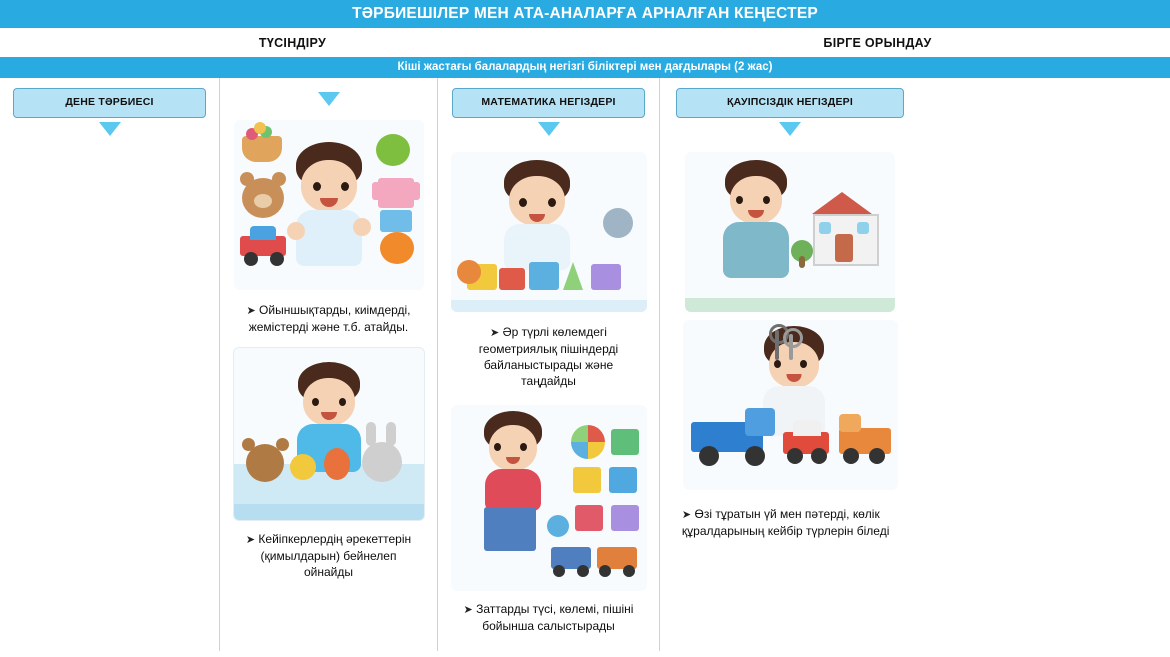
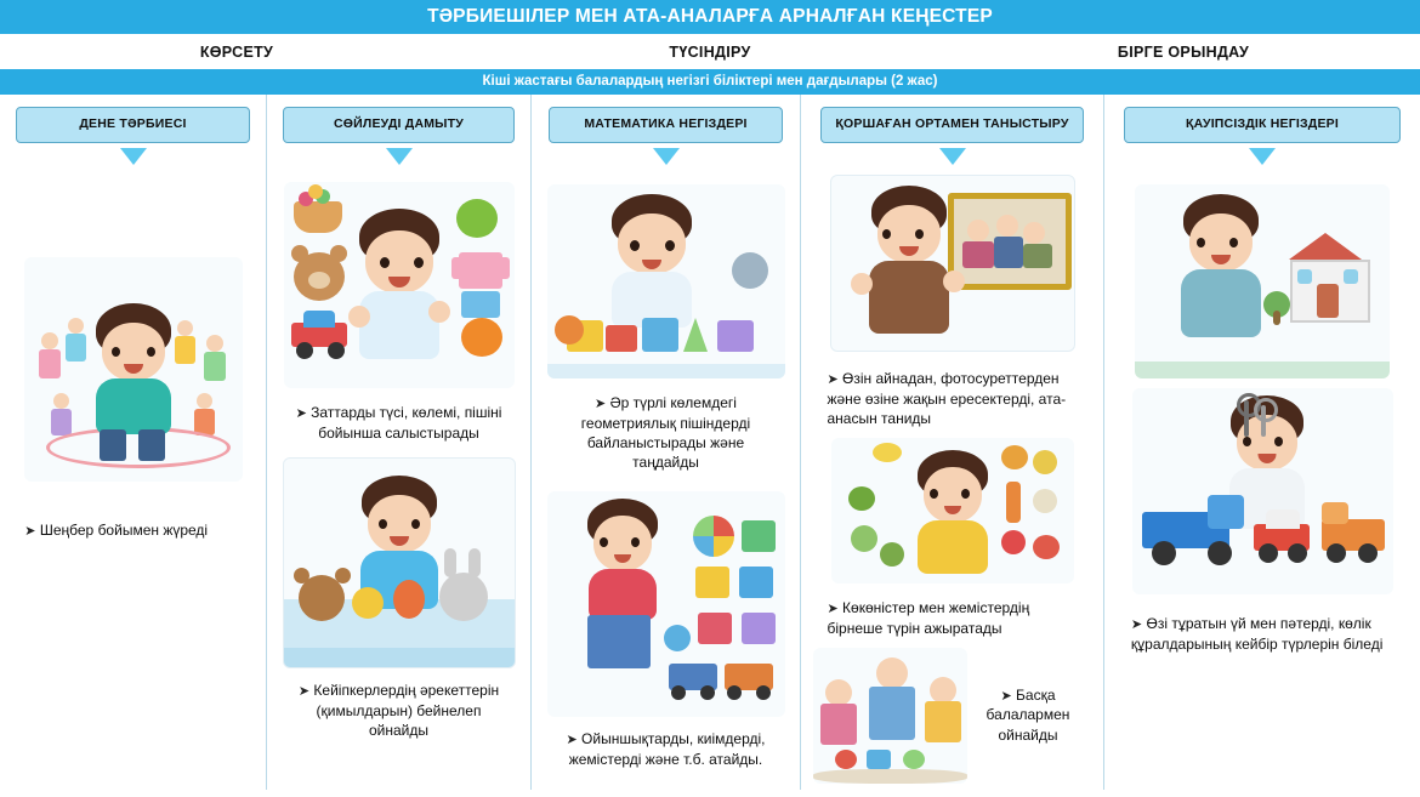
  ТӘРБИЕШІЛЕР МЕН АТА-АНАЛАРҒА АРНАЛҒАН КЕҢЕСТЕР
+ КӨРСЕТУ
  ТҮСІНДІРУ
  БІРГЕ ОРЫНДАУ
  Кіші жастағы балалардың негізгі біліктері мен дағдылары (2 жас)
  ДЕНЕ ТӘРБИЕСІ
+ ➤ Шеңбер бойымен жүреді
+ СӨЙЛЕУДІ ДАМЫТУ
- ➤ Ойыншықтарды, киімдерді, жемістерді және т.б. атайды.
+ ➤ Заттарды түсі, көлемі, пішіні бойынша салыстырады
  ➤ Кейіпкерлердің әрекеттерін (қимылдарын) бейнелеп ойнайды
  МАТЕМАТИКА НЕГІЗДЕРІ
  ➤ Әр түрлі көлемдегі геометриялық пішіндерді байланыстырады және таңдайды
- ➤ Заттарды түсі, көлемі, пішіні бойынша салыстырады
+ ➤ Ойыншықтарды, киімдерді, жемістерді және т.б. атайды.
+ ҚОРШАҒАН ОРТАМЕН ТАНЫСТЫРУ
+ ➤ Өзін айнадан, фотосуреттерден және өзіне жақын ересектерді, ата-анасын таниды
+ ➤ Көкөністер мен жемістердің бірнеше түрін ажыратады
+ ➤ Басқа балалармен ойнайды
  ҚАУІПСІЗДІК НЕГІЗДЕРІ
  ➤ Өзі тұратын үй мен пәтерді, көлік құралдарының кейбір түрлерін біледі
